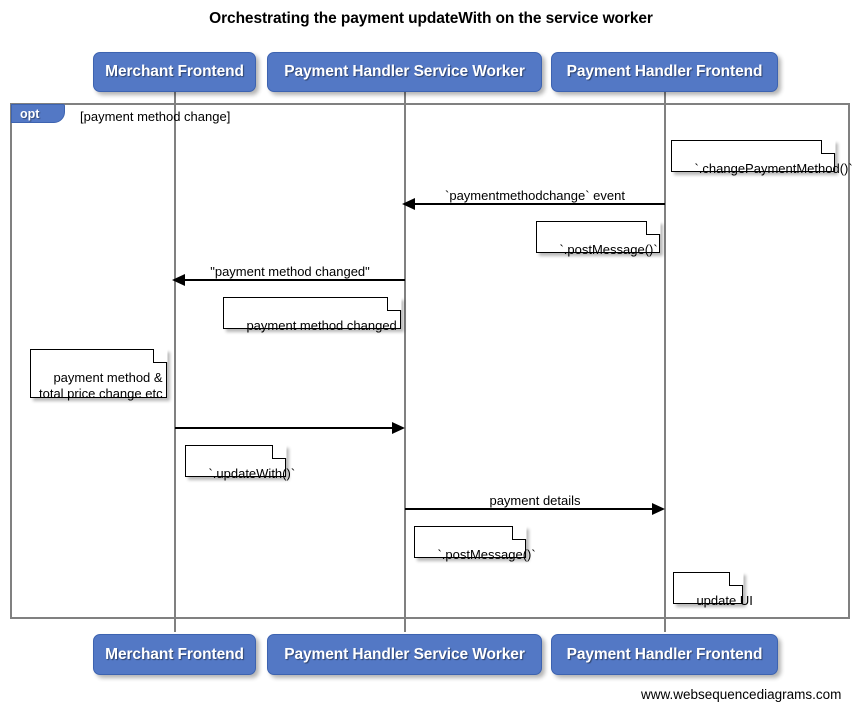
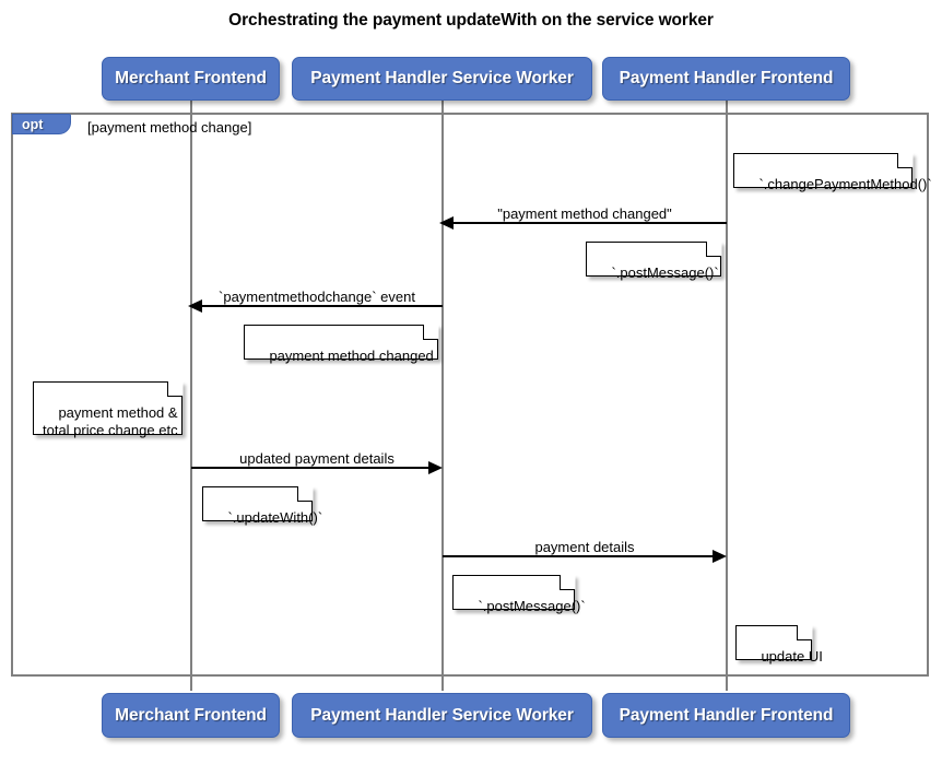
  Orchestrating the payment updateWith on the service worker
  opt
  [payment method change]
  Merchant Frontend
  Payment Handler Service Worker
  Payment Handler Frontend
  Merchant Frontend
  Payment Handler Service Worker
  Payment Handl Frontend
  `.changePaymentMethod()`
- `paymentmethodchange` event
+ "payment method changed"
  `.postMessage()`
- "payment method changed"
+ `paymentmethodchange` event
  payment method changed
  payment method &
  total price change etc
+ updated payment details
  `.updateWith()`
  payment details
  `.postMessage()`
  update UI
- www.websequencediagrams.com
